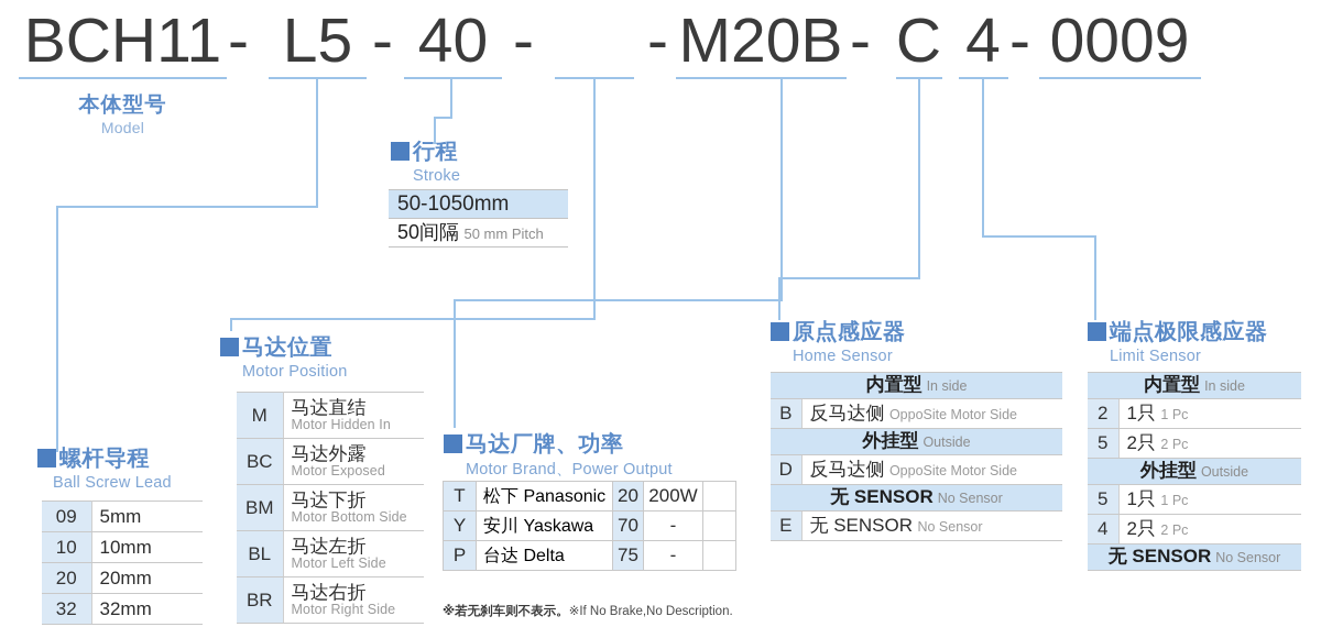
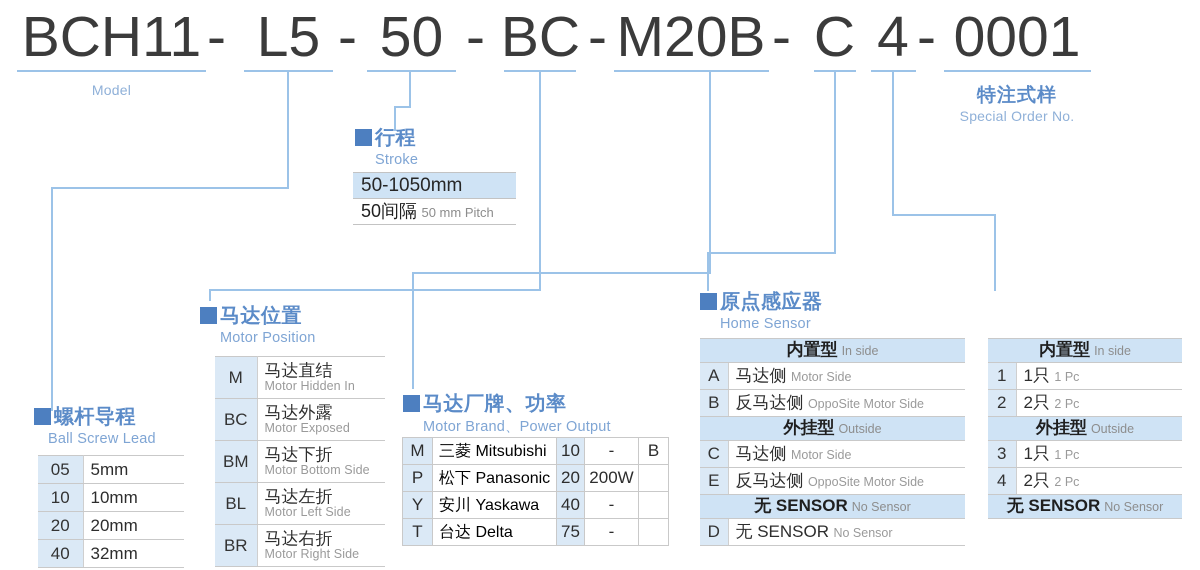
  BCH11
  -
  L5
  -
- 40
+ 50
  -
+ BC
  -
  M20B
  -
  C
  4
  -
- 0009
+ 0001
- 本体型号
  Model
+ 特注式样
+ Special Order No.
  行程
  Stroke
  50-1050mm
  50间隔 50 mm Pitch
  马达位置
  Motor Position
  M	马达直结 Motor Hidden In
  BC	马达外露 Motor Exposed
  BM	马达下折 Motor Bottom Side
  BL	马达左折 Motor Left Side
  BR	马达右折 Motor Right Side
  螺杆导程
  Ball Screw Lead
- 09	5mm
+ 05	5mm
  10	10mm
  20	20mm
- 32	32mm
+ 40	32mm
  马达厂牌、功率
  Motor Brand、Power Output
+ M	三菱 Mitsubishi	10	-	B
- T	松下 Panasonic	20	200W
+ P	松下 Panasonic	20	200W
- Y	安川 Yaskawa	70	-
+ Y	安川 Yaskawa	40	-
- P	台达 Delta	75	-
+ T	台达 Delta	75	-
- ※若无刹车则不表示。※If No Brake,No Description.
  原点感应器
  Home Sensor
  内置型 In side
+ A	马达侧 Motor Side
  B	反马达侧 OppoSite Motor Side
  外挂型 Outside
+ C	马达侧 Motor Side
- D	反马达侧 OppoSite Motor Side
+ E	反马达侧 OppoSite Motor Side
  无 SENSOR No Sensor
- E	无 SENSOR No Sensor
+ D	无 SENSOR No Sensor
- 端点极限感应器
- Limit Sensor
  内置型 In side
- 2	1只 1 Pc
+ 1	1只 1 Pc
- 5	2只 2 Pc
+ 2	2只 2 Pc
  外挂型 Outside
- 5	1只 1 Pc
+ 3	1只 1 Pc
  4	2只 2 Pc
  无 SENSOR No Sensor
